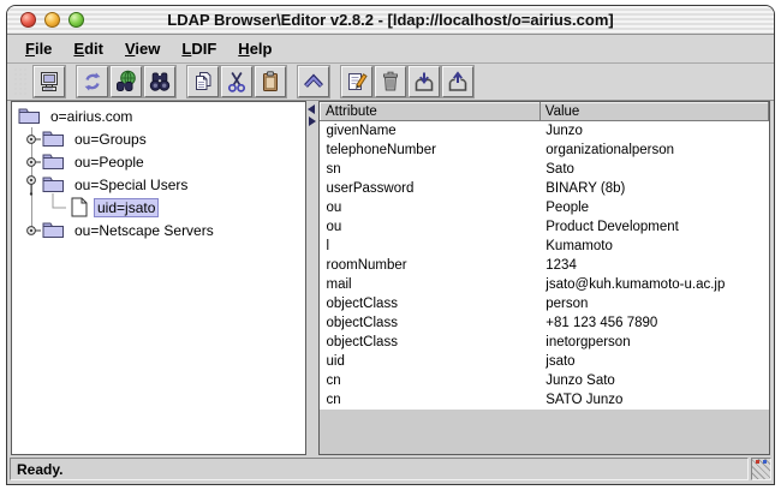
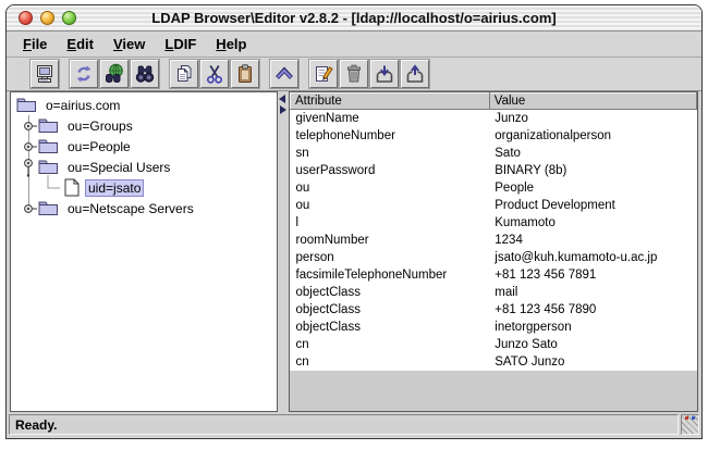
  LDAP Browser\Editor v2.8.2 - [ldap://localhost/o=airius.com]
  File
  Edit
  View
  LDIF
  Help
  o=airius.com
  ou=Groups
  ou=People
  ou=Special Users
  uid=jsato
  ou=Netscape Servers
  Attribute	Value
  givenName	Junzo
  telephoneNumber	organizationalperson
  sn	Sato
  userPassword	BINARY (8b)
  ou	People
  ou	Product Development
  l	Kumamoto
  roomNumber	1234
- mail	jsato@kuh.kumamoto-u.ac.jp
+ person	jsato@kuh.kumamoto-u.ac.jp
+ facsimileTelephoneNumber	+81 123 456 7891
- objectClass	person
+ objectClass	mail
  objectClass	+81 123 456 7890
  objectClass	inetorgperson
- uid	jsato
  cn	Junzo Sato
  cn	SATO Junzo
  Ready.
